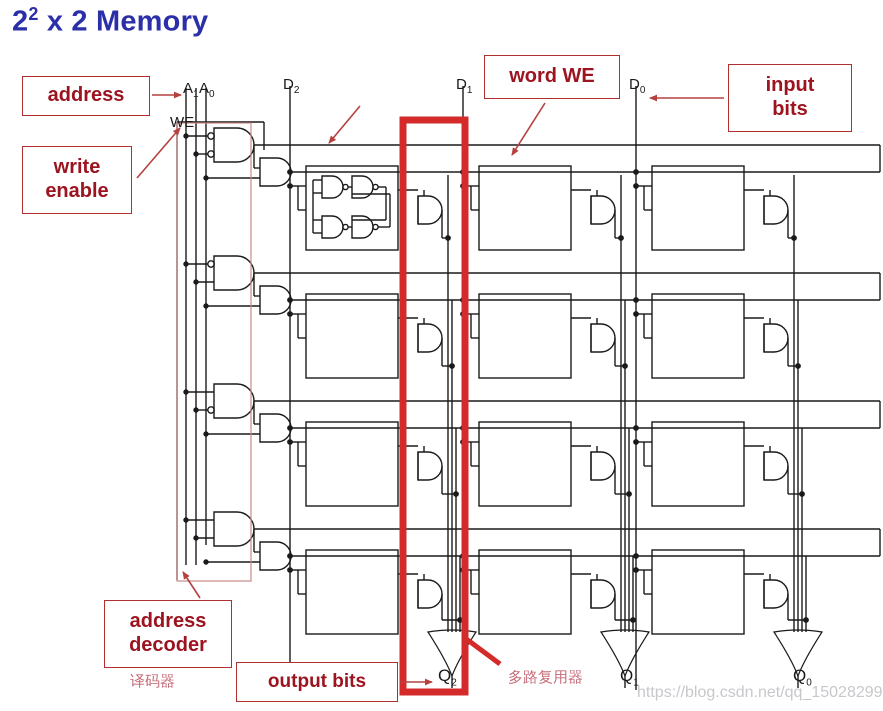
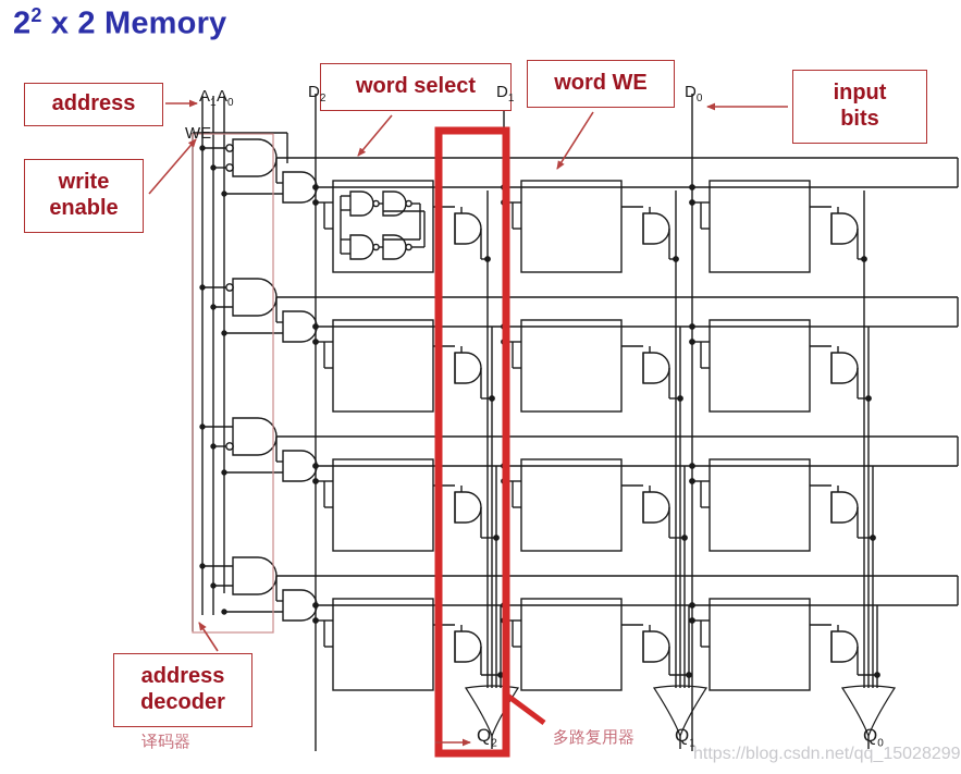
  22 x 2 Memory
  address
  write
  enable
+ word select
  word WE
  input
  bits
  address
  decoder
- output bits
  译码器
  多路复用器
  A1
  A0
  WE
  D2
  D1
  D0
  Q2
  Q1
  Q0
  https://blog.csdn.net/qq_15028299
